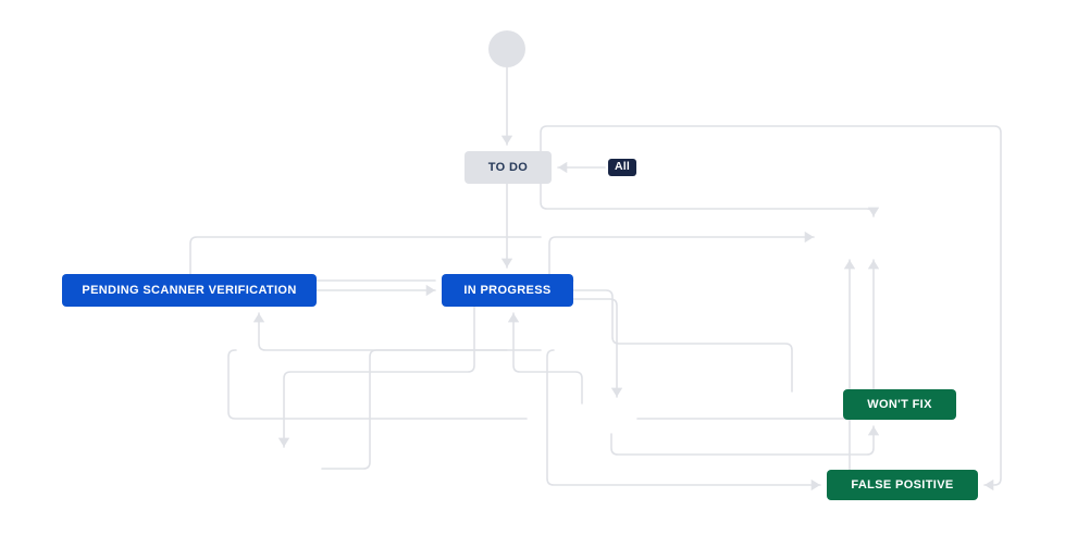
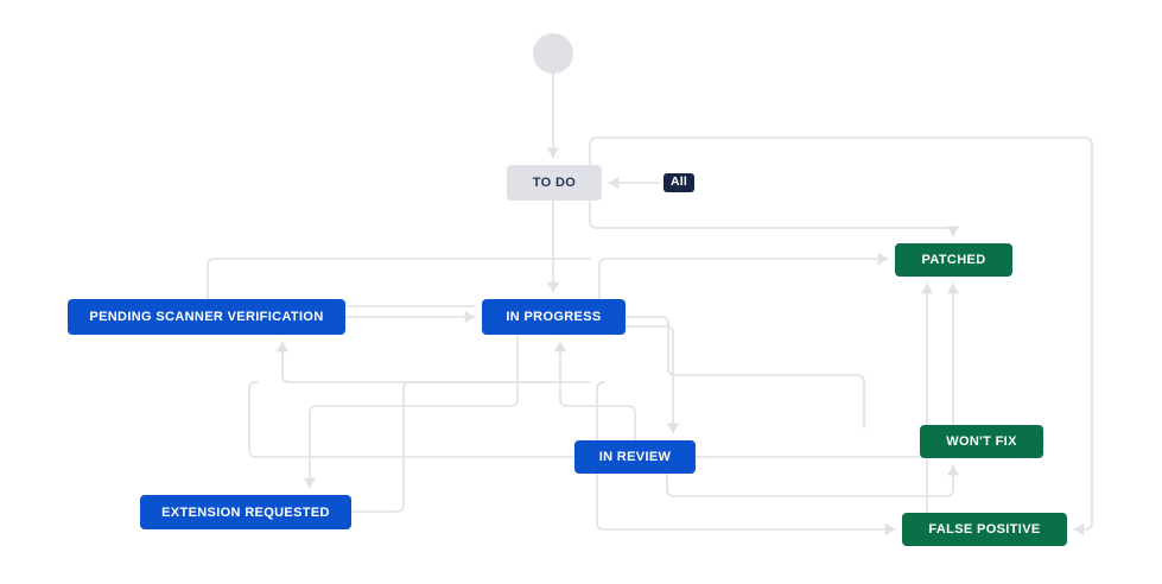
  TO DO
  PENDING SCANNER VERIFICATION
  IN PROGRESS
+ IN REVIEW
+ EXTENSION REQUESTED
+ PATCHED
  WON'T FIX
  FALSE POSITIVE
  All
